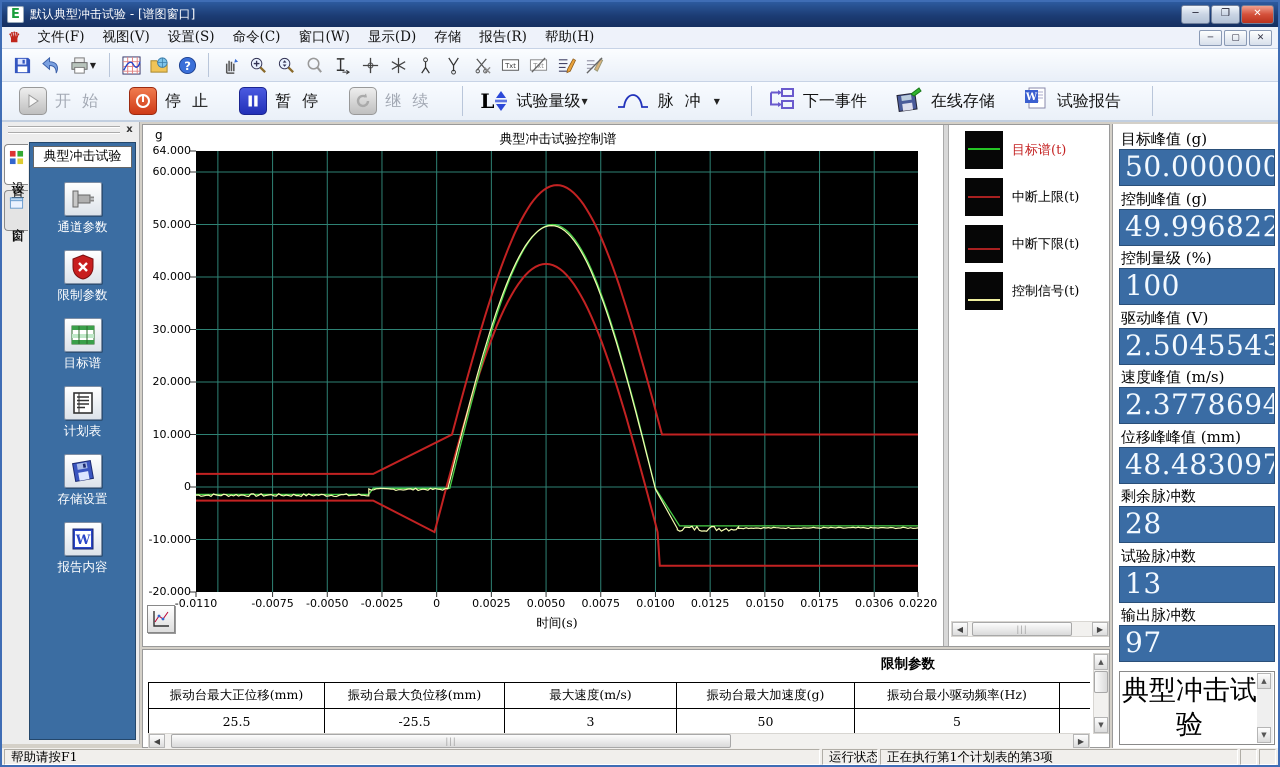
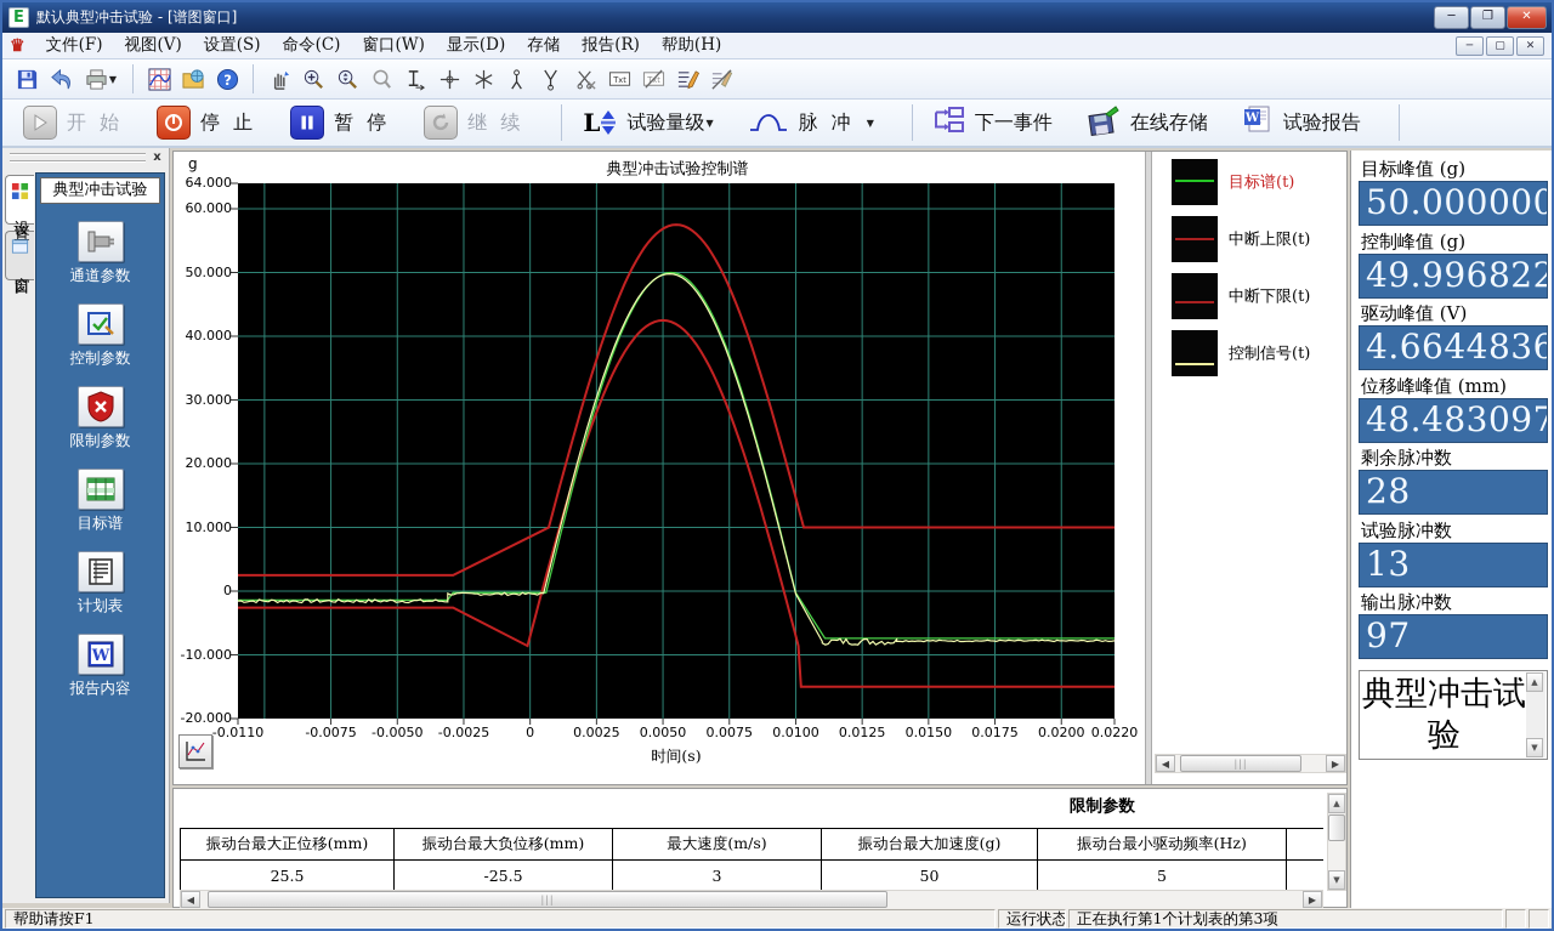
  E
  默认典型冲击试验 - [谱图窗口]
  ─
  ❐
  ✕
  ♛
  文件(F)
  视图(V)
  设置(S)
  命令(C)
  窗口(W)
  显示(D)
  存储
  报告(R)
  帮助(H)
  ─
  ▢
  ✕
  ▼
  ?
  Txt
  Txt
  开 始
  停 止
  暂 停
  继 续
  L
  试验量级
  ▼
  脉 冲
  ▼
  下一事件
  在线存储
  W
  试验报告
  x
  典型冲击试验
  通道参数
+ 控制参数
  限制参数
  目标谱
  计划表
- 存储设置
  W
  报告内容
  g
  典型冲击试验控制谱
  64.000
  60.000
  50.000
  40.000
  30.000
  20.000
  10.000
  0
  -10.000
  -20.000
  -0.0110
  -0.0075
  -0.0050
  -0.0025
  0
  0.0025
  0.0050
  0.0075
  0.0100
  0.0125
  0.0150
  0.0175
- 0.0306
+ 0.0200
  0.0220
  时间(s)
  目标谱(t)
  中断上限(t)
  中断下限(t)
  控制信号(t)
  ◀
  ▶
  限制参数
  振动台最大正位移(mm)	振动台最大负位移(mm)	最大速度(m/s)	振动台最大加速度(g)	振动台最小驱动频率(Hz)
  25.5	-25.5	3	50	5
  ▲
  ▼
  ◀
  ▶
  目标峰值 (g)
  50.000000
  控制峰值 (g)
  49.996822
- 控制量级 (%)
- 100
  驱动峰值 (V)
- 2.5045543
+ 4.6644836
- 速度峰值 (m/s)
- 2.3778694
  位移峰峰值 (mm)
  48.483097
  剩余脉冲数
  28
  试验脉冲数
  13
  输出脉冲数
  97
  典型冲击试验
  ▲
  ▼
  帮助请按F1
  运行状态
  正在执行第1个计划表的第3项
